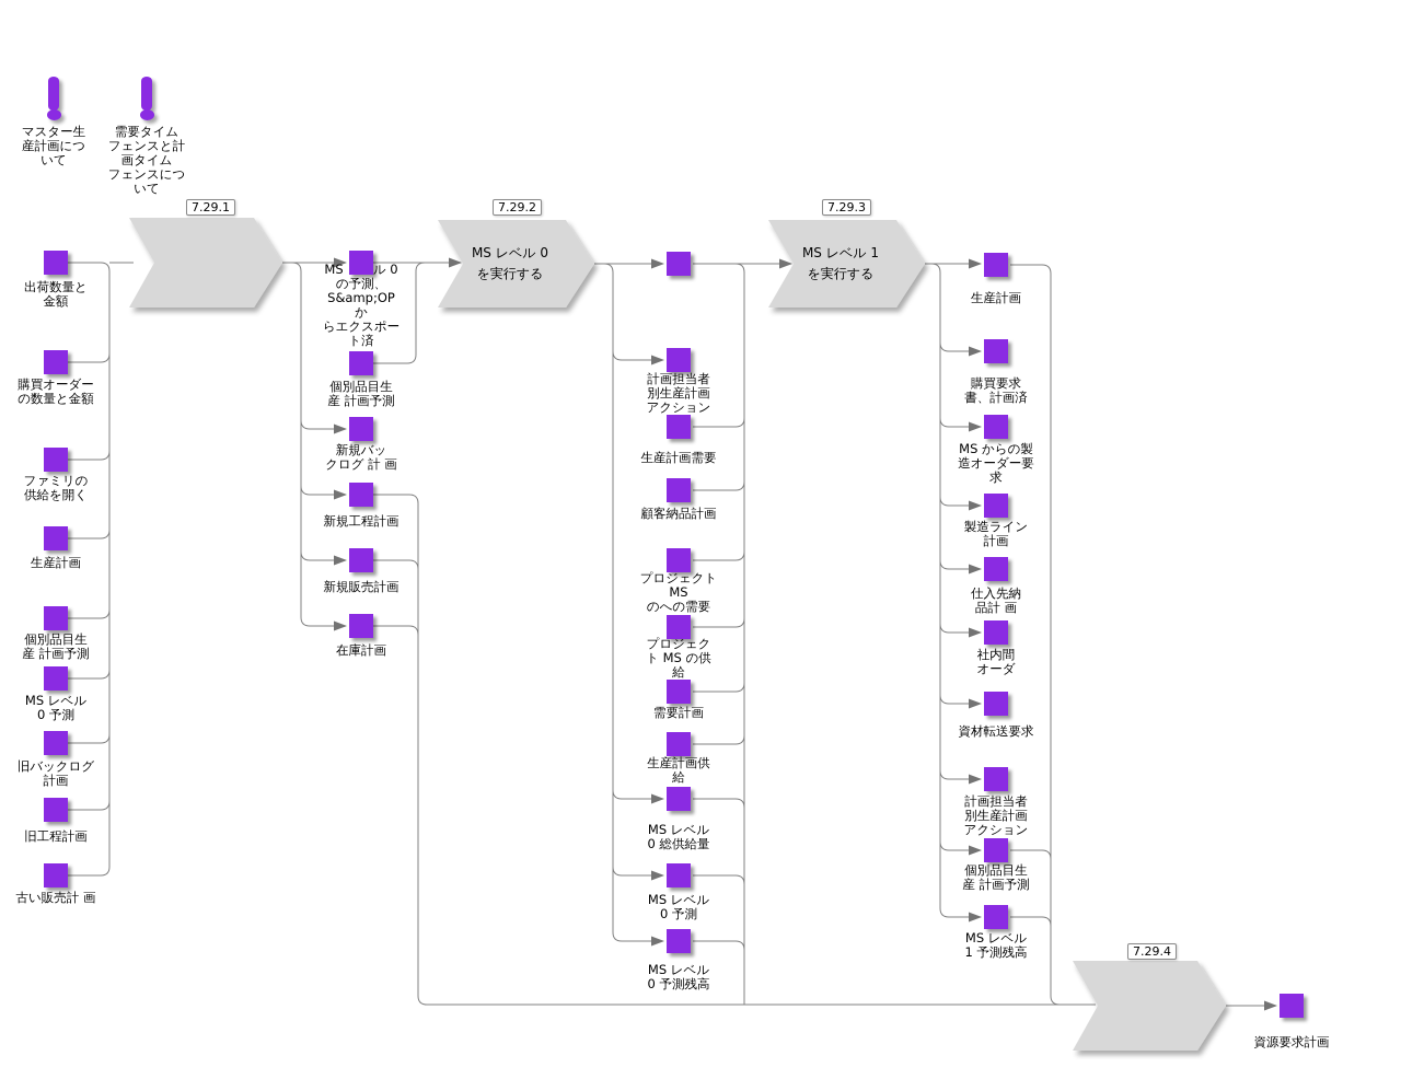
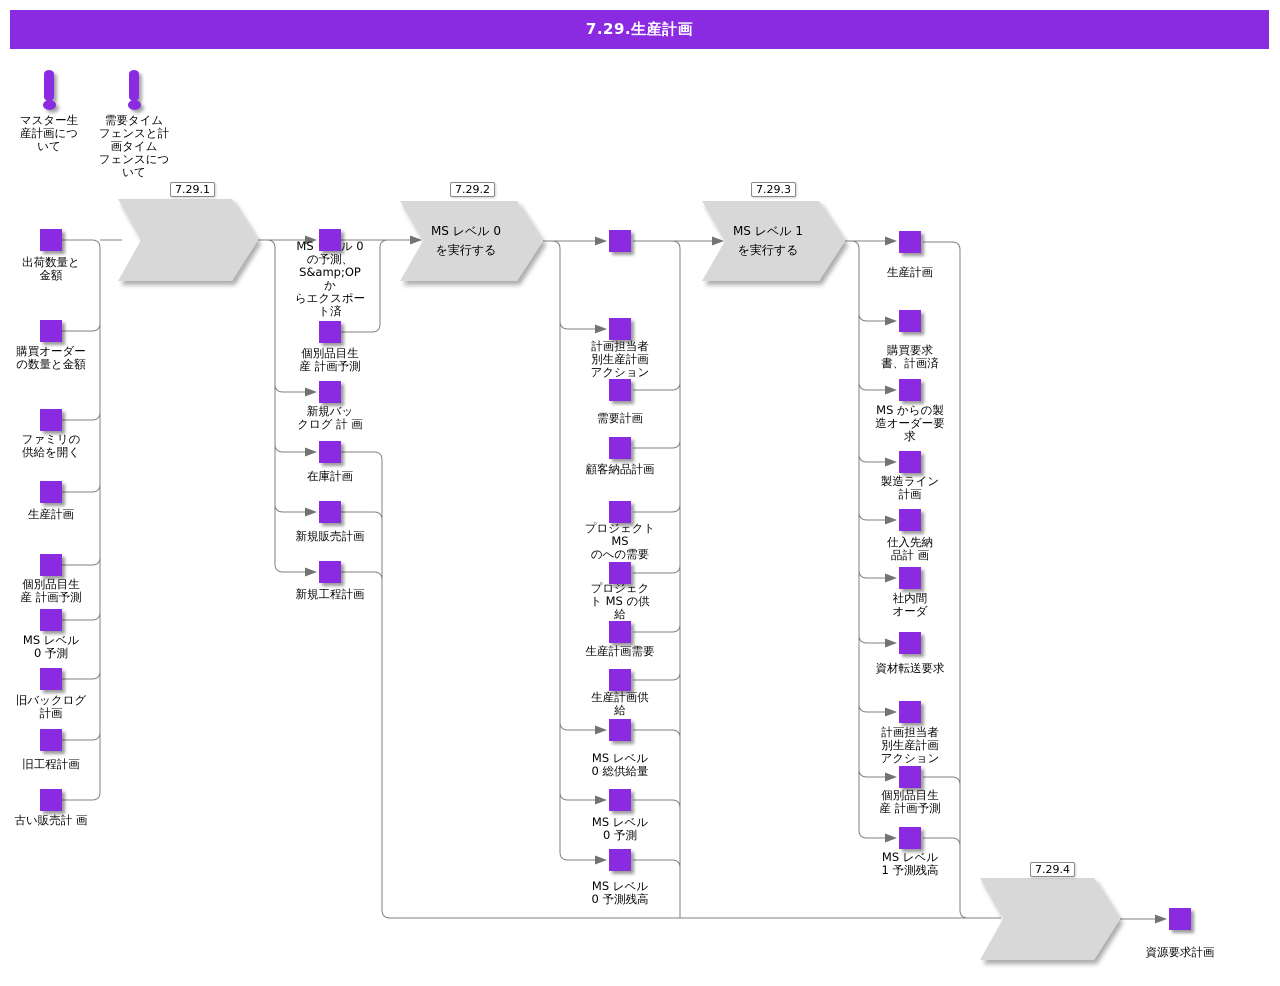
+ 7.29.生産計画
  マスター生
  産計画につ
  いて
  需要タイム
  フェンスと計
  画タイム
  フェンスにつ
  いて
  7.29.1
  7.29.2
  7.29.3
  7.29.4
  MS レベル 0
  を実行する
  MS レベル 1
  を実行する
  出荷数量と
  金額
  購買オーダー
  の数量と金額
  ファミリの
  供給を開く
  生産計画
  個別品目生
  産 計画予測
  MS レベル
  0 予測
  旧バックログ
  計画
  旧工程計画
  古い販売計 画
  の予測、
  S&amp;OP
  か
  らエクスポー
  ト済
  個別品目生
  産 計画予測
  新規バッ
  クログ 計 画
- 新規工程計画
+ 在庫計画
  新規販売計画
- 在庫計画
+ 新規工程計画
  計画担当者
  別生産計画
  アクション
- 生産計画需要
+ 需要計画
  顧客納品計画
  プロジェクト
  MS
  のへの需要
  プロジェク
  ト MS の供
  給
- 需要計画
+ 生産計画需要
  生産計画供
  給
  MS レベル
  0 総供給量
  MS レベル
  0 予測
  MS レベル
  0 予測残高
  生産計画
  購買要求
  書、計画済
  MS からの製
  造オーダー要
  求
  製造ライン
  計画
  仕入先納
  品計 画
  社内間
  オーダ
  資材転送要求
  計画担当者
  別生産計画
  アクション
  個別品目生
  産 計画予測
  MS レベル
  1 予測残高
  資源要求計画
